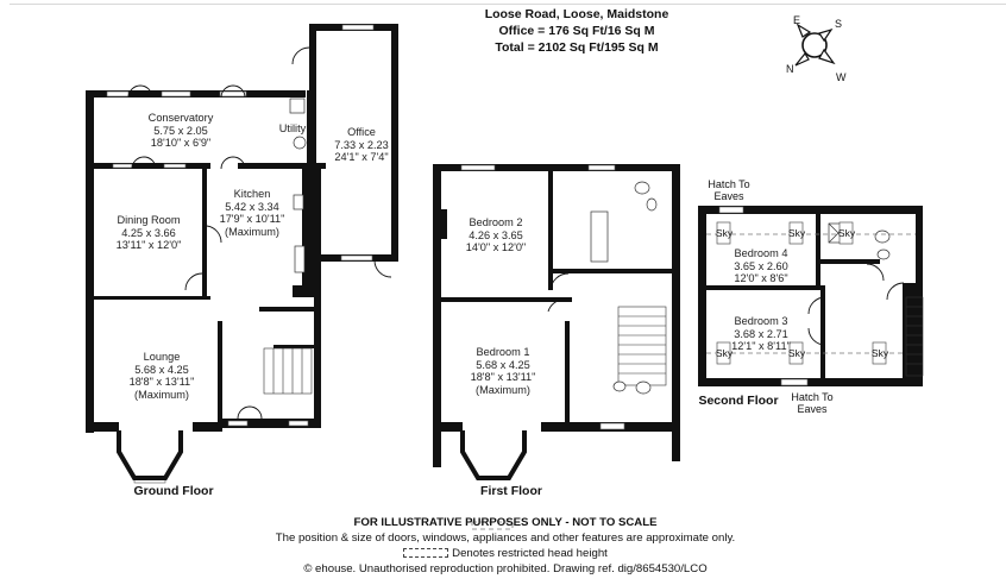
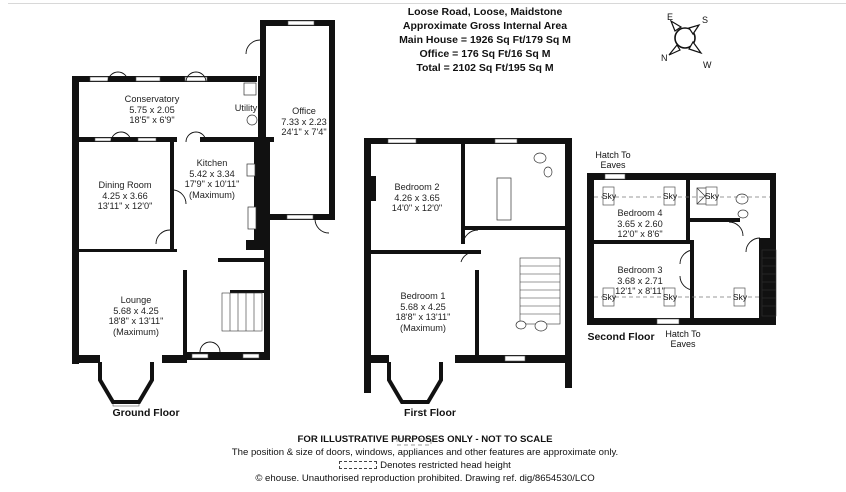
  Loose Road, Loose, Maidstone
+ Approximate Gross Internal Area
+ Main House = 1926 Sq Ft/179 Sq M
  Office = 176 Sq Ft/16 Sq M
  Total = 2102 Sq Ft/195 Sq M
  E
  S
  N
  W
  Conservatory
  5.75 x 2.05
- 18'10" x 6'9"
+ 18'5" x 6'9"
  Utility
  Office
  7.33 x 2.23
  24'1" x 7'4"
  Kitchen
  5.42 x 3.34
  17'9" x 10'11"
  (Maximum)
  Dining Room
  4.25 x 3.66
  13'11" x 12'0"
  Lounge
  5.68 x 4.25
  18'8" x 13'11"
  (Maximum)
  Ground Floor
  Bedroom 2
  4.26 x 3.65
  14'0" x 12'0"
  Bedroom 1
  5.68 x 4.25
  18'8" x 13'11"
  (Maximum)
  First Floor
  Hatch To
  Eaves
  Bedroom 4
  3.65 x 2.60
  12'0" x 8'6"
  Bedroom 3
  3.68 x 2.71
  12'1" x 8'11"
  Sky
  Sky
  Sky
  Sky
  Sky
  Sky
  Second Floor
  Hatch To
  Eaves
  FOR ILLUSTRATIVE PURPOSES ONLY - NOT TO SCALE
  The position & size of doors, windows, appliances and other features are approximate only.
  Denotes restricted head height
  © ehouse. Unauthorised reproduction prohibited. Drawing ref. dig/8654530/LCO
